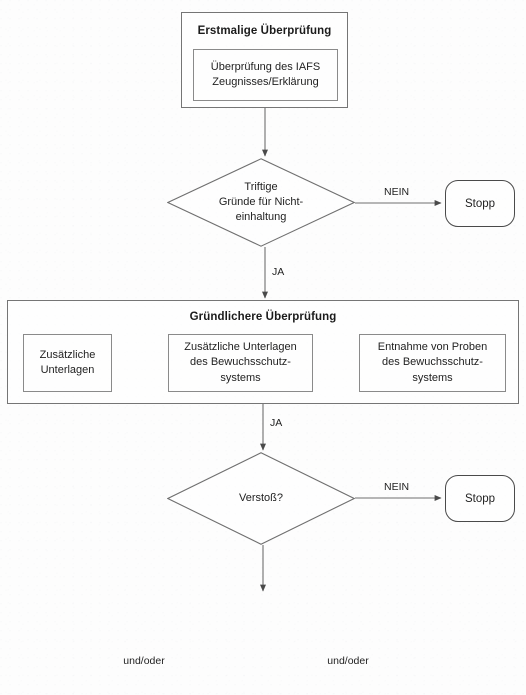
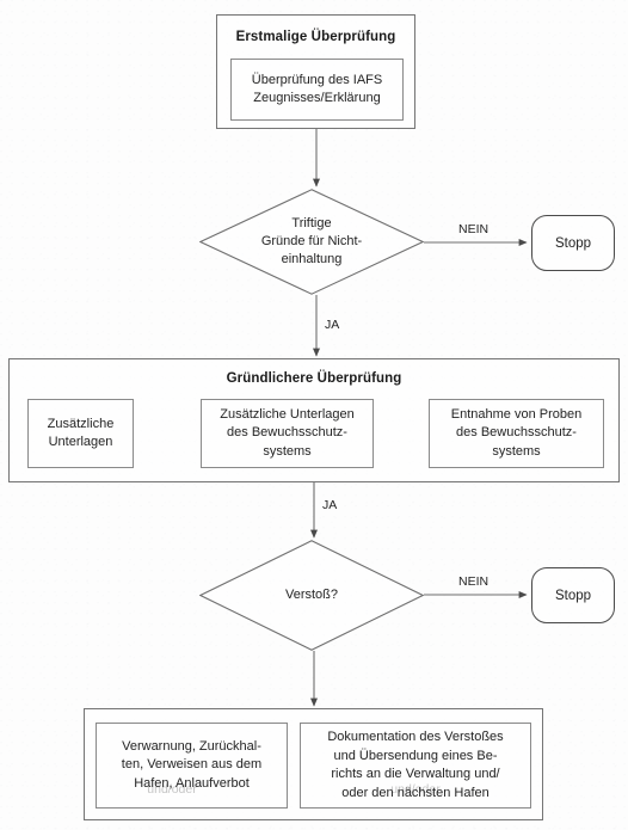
  Erstmalige Überprüfung
  Überprüfung des IAFS
  Zeugnisses/Erklärung
  Triftige
  Gründe für Nicht-
  einhaltung
  NEIN
  JA
  Stopp
  Gründlichere Überprüfung
  Zusätzliche
  Unterlagen
  und/oder
  Zusätzliche Unterlagen
  des Bewuchsschutz-
  systems
  und/oder
  Entnahme von Proben
  des Bewuchsschutz-
  systems
  JA
  Verstoß?
  NEIN
  Stopp
+ Verwarnung, Zurückhal-
+ ten, Verweisen aus dem
+ Hafen, Anlaufverbot
+ Dokumentation des Verstoßes
+ und Übersendung eines Be-
+ richts an die Verwaltung und/
+ oder den nächsten Hafen
